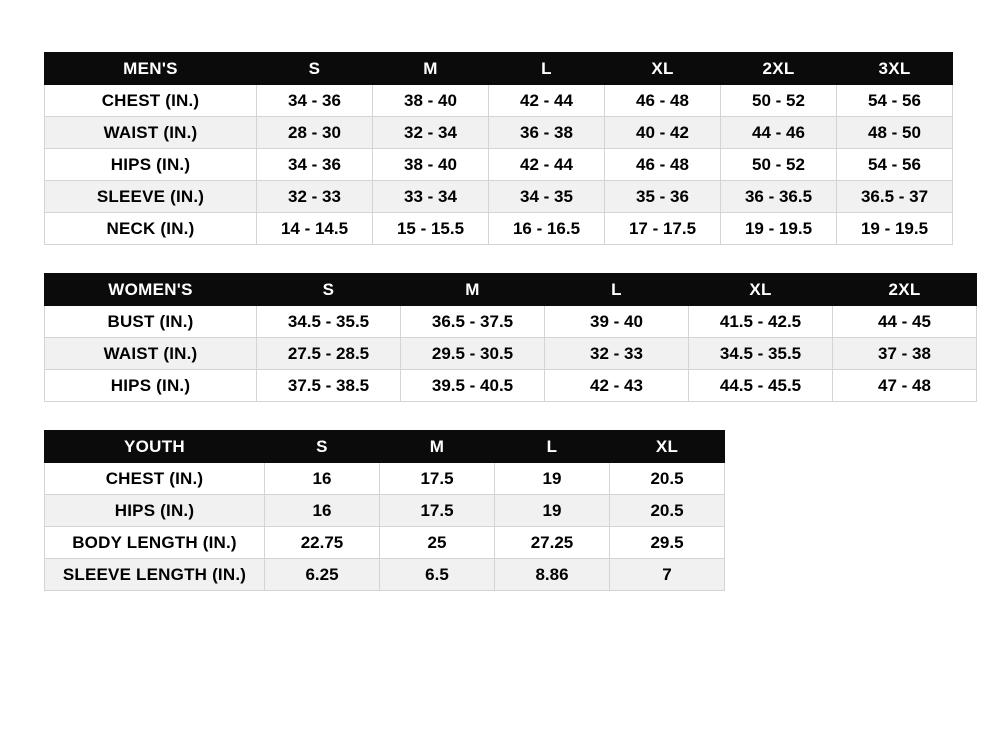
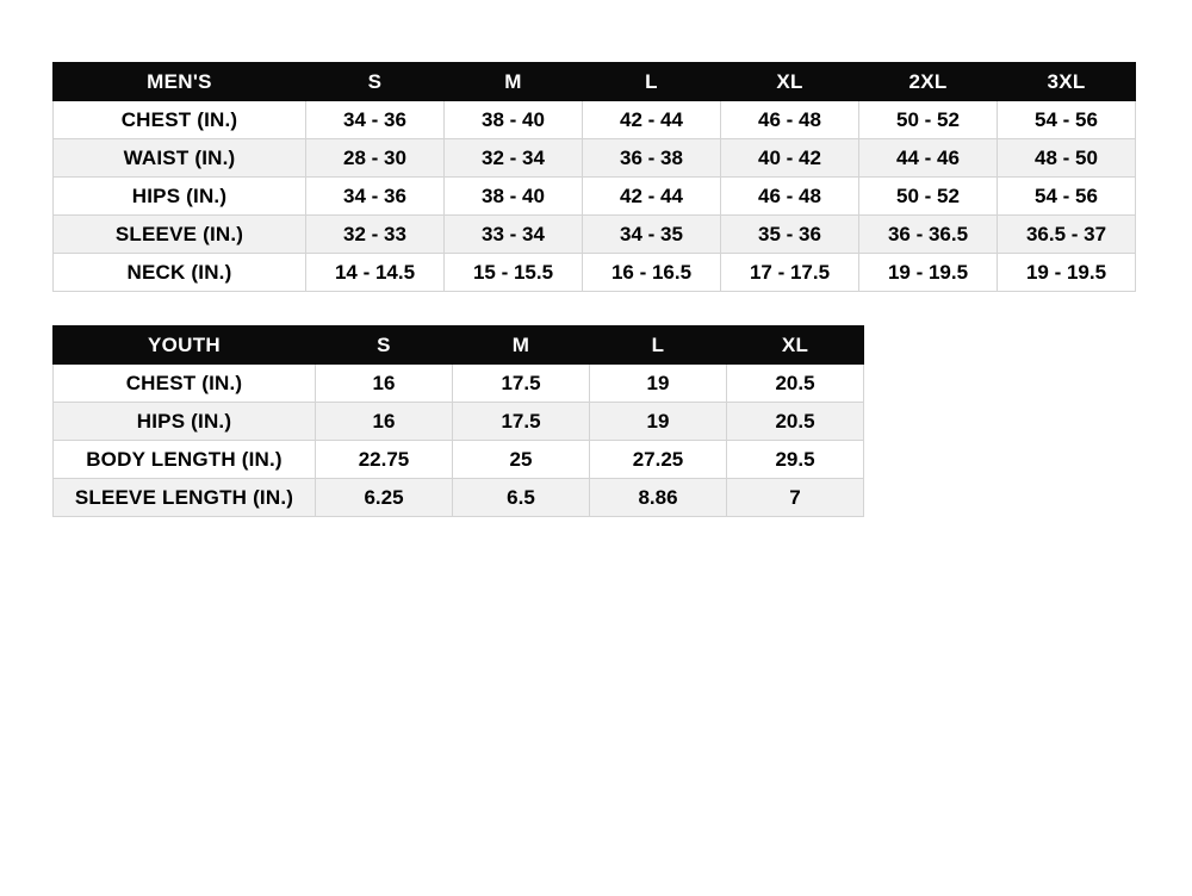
  MEN'S	S	M	L	XL	2XL	3XL
  CHEST (IN.)	34 - 36	38 - 40	42 - 44	46 - 48	50 - 52	54 - 56
  WAIST (IN.)	28 - 30	32 - 34	36 - 38	40 - 42	44 - 46	48 - 50
  HIPS (IN.)	34 - 36	38 - 40	42 - 44	46 - 48	50 - 52	54 - 56
  SLEEVE (IN.)	32 - 33	33 - 34	34 - 35	35 - 36	36 - 36.5	36.5 - 37
  NECK (IN.)	14 - 14.5	15 - 15.5	16 - 16.5	17 - 17.5	19 - 19.5	19 - 19.5
- WOMEN'S	S	M	L	XL	2XL
- BUST (IN.)	34.5 - 35.5	36.5 - 37.5	39 - 40	41.5 - 42.5	44 - 45
- WAIST (IN.)	27.5 - 28.5	29.5 - 30.5	32 - 33	34.5 - 35.5	37 - 38
- HIPS (IN.)	37.5 - 38.5	39.5 - 40.5	42 - 43	44.5 - 45.5	47 - 48
  YOUTH	S	M	L	XL
  CHEST (IN.)	16	17.5	19	20.5
  HIPS (IN.)	16	17.5	19	20.5
  BODY LENGTH (IN.)	22.75	25	27.25	29.5
  SLEEVE LENGTH (IN.)	6.25	6.5	8.86	7
